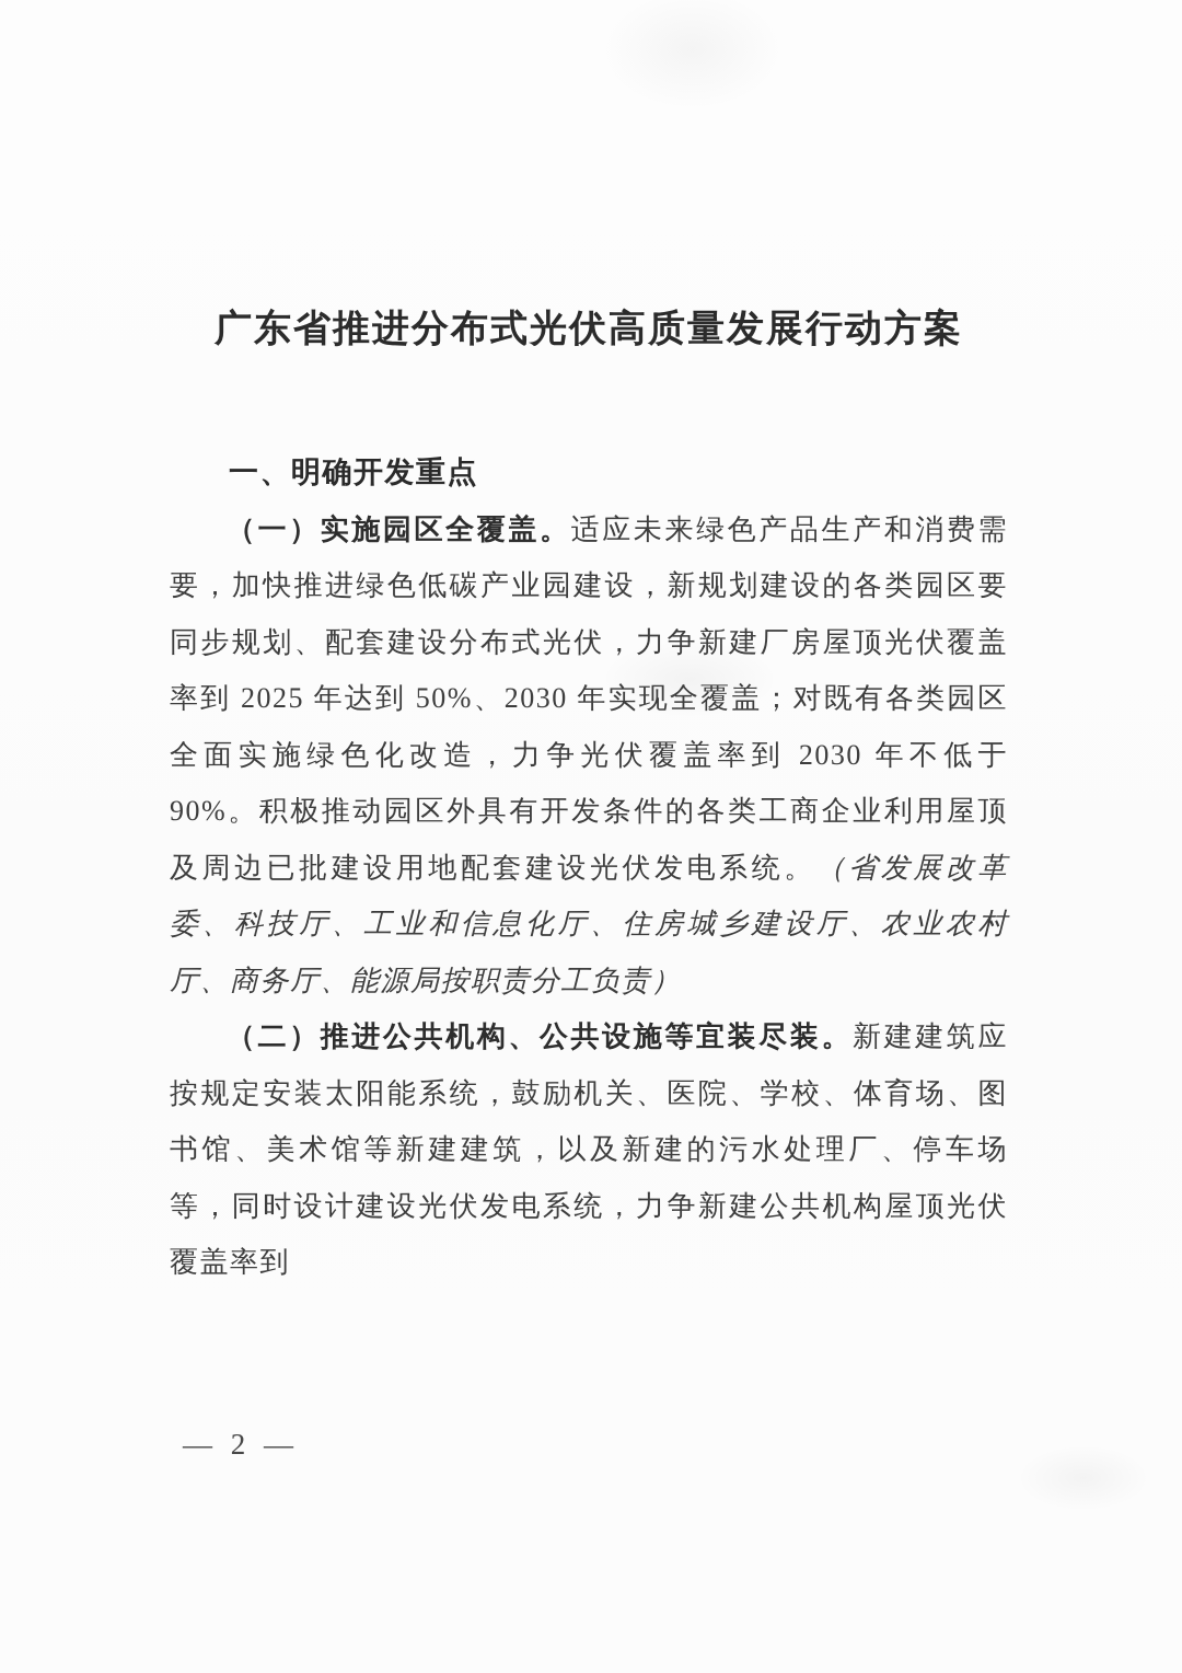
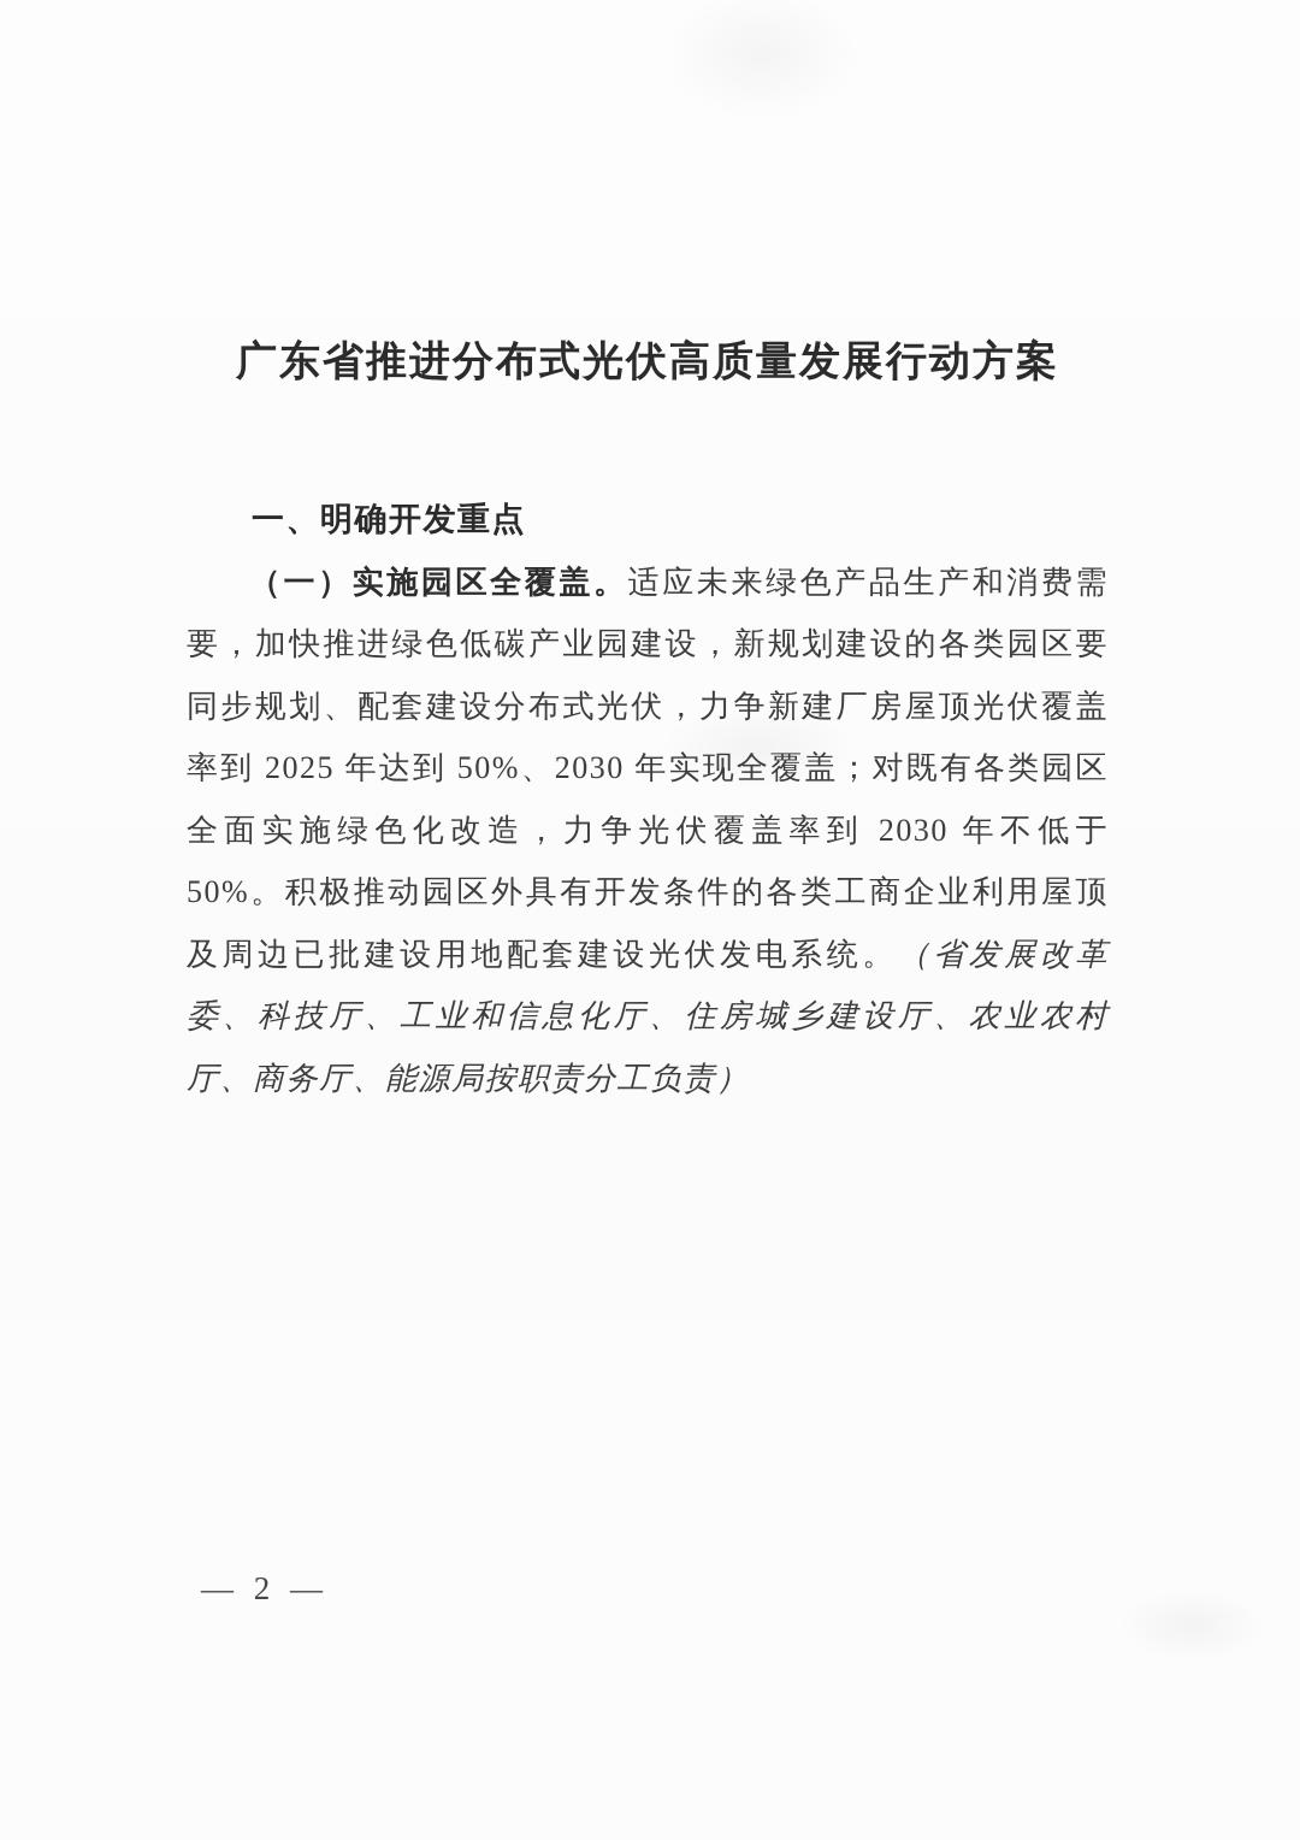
  广东省推进分布式光伏高质量发展行动方案
  一、明确开发重点
- （一）实施园区全覆盖。适应未来绿色产品生产和消费需要，加快推进绿色低碳产业园建设，新规划建设的各类园区要同步规划、配套建设分布式光伏，力争新建厂房屋顶光伏覆盖率到 2025 年达到 50%、2030 年实现全覆盖；对既有各类园区全面实施绿色化改造，力争光伏覆盖率到 2030 年不低于 90%。积极推动园区外具有开发条件的各类工商企业利用屋顶及周边已批建设用地配套建设光伏发电系统。（省发展改革委、科技厅、工业和信息化厅、住房城乡建设厅、农业农村厅、商务厅、能源局按职责分工负责）
+ （一）实施园区全覆盖。适应未来绿色产品生产和消费需要，加快推进绿色低碳产业园建设，新规划建设的各类园区要同步规划、配套建设分布式光伏，力争新建厂房屋顶光伏覆盖率到 2025 年达到 50%、2030 年实现全覆盖；对既有各类园区全面实施绿色化改造，力争光伏覆盖率到 2030 年不低于 50%。积极推动园区外具有开发条件的各类工商企业利用屋顶及周边已批建设用地配套建设光伏发电系统。（省发展改革委、科技厅、工业和信息化厅、住房城乡建设厅、农业农村厅、商务厅、能源局按职责分工负责）
- （二）推进公共机构、公共设施等宜装尽装。新建建筑应按规定安装太阳能系统，鼓励机关、医院、学校、体育场、图书馆、美术馆等新建建筑，以及新建的污水处理厂、停车场等，同时设计建设光伏发电系统，力争新建公共机构屋顶光伏覆盖率到
  — 2 —
